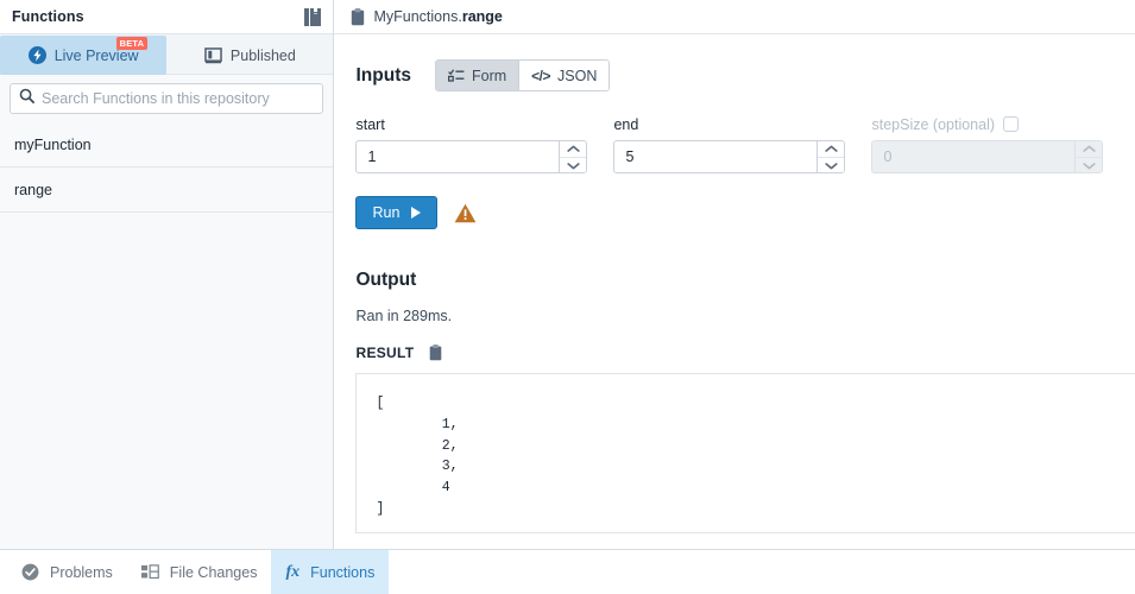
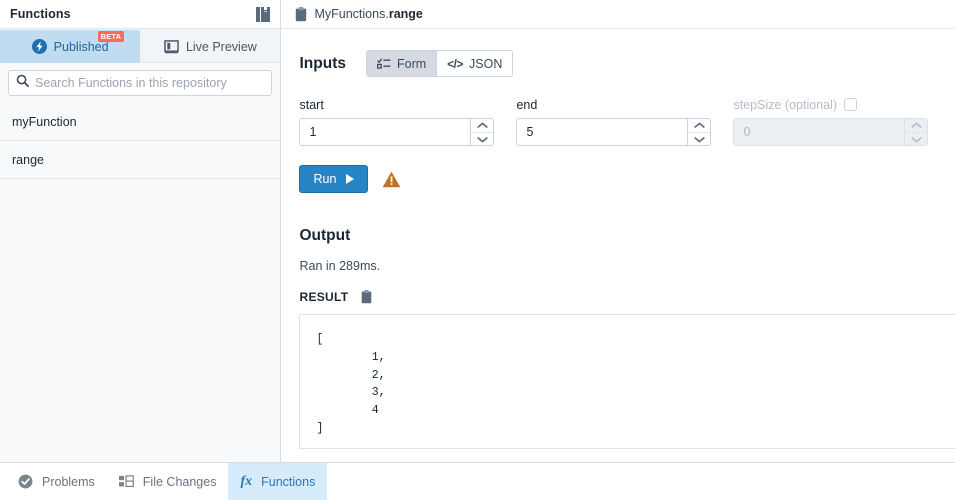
  Functions
- Live Preview
+ Published
  BETA
- Published
+ Live Preview
  Search Functions in this repository
  myFunction
  range
  MyFunctions.range
  Inputs
  Form
  </>
  JSON
  start
  1
  end
  5
  stepSize (optional)
  0
  Run
  Output
  Ran in 289ms.
  RESULT
  [
  1,
  2,
  3,
  4
  ]
  Problems
  File Changes
  fx
  Functions
